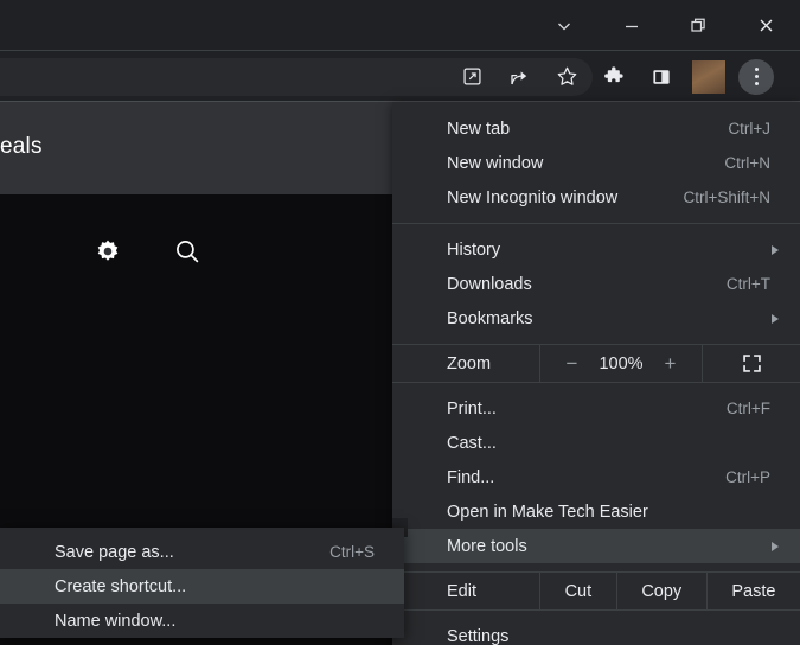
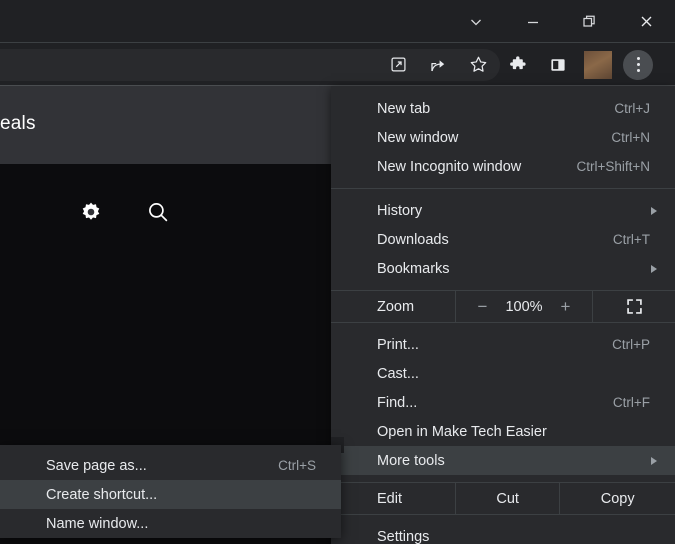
  eals
  New tab
  Ctrl+J
  New window
  Ctrl+N
  New Incognito window
  Ctrl+Shift+N
  History
  Downloads
  Ctrl+T
  Bookmarks
  Zoom
  −
  100%
  +
  Print...
- Ctrl+F
+ Ctrl+P
  Cast...
  Find...
- Ctrl+P
+ Ctrl+F
  Open in Make Tech Easier
  More tools
  Edit
  Cut
  Copy
- Paste
  Settings
  Save page as...
  Ctrl+S
  Create shortcut...
  Name window...
